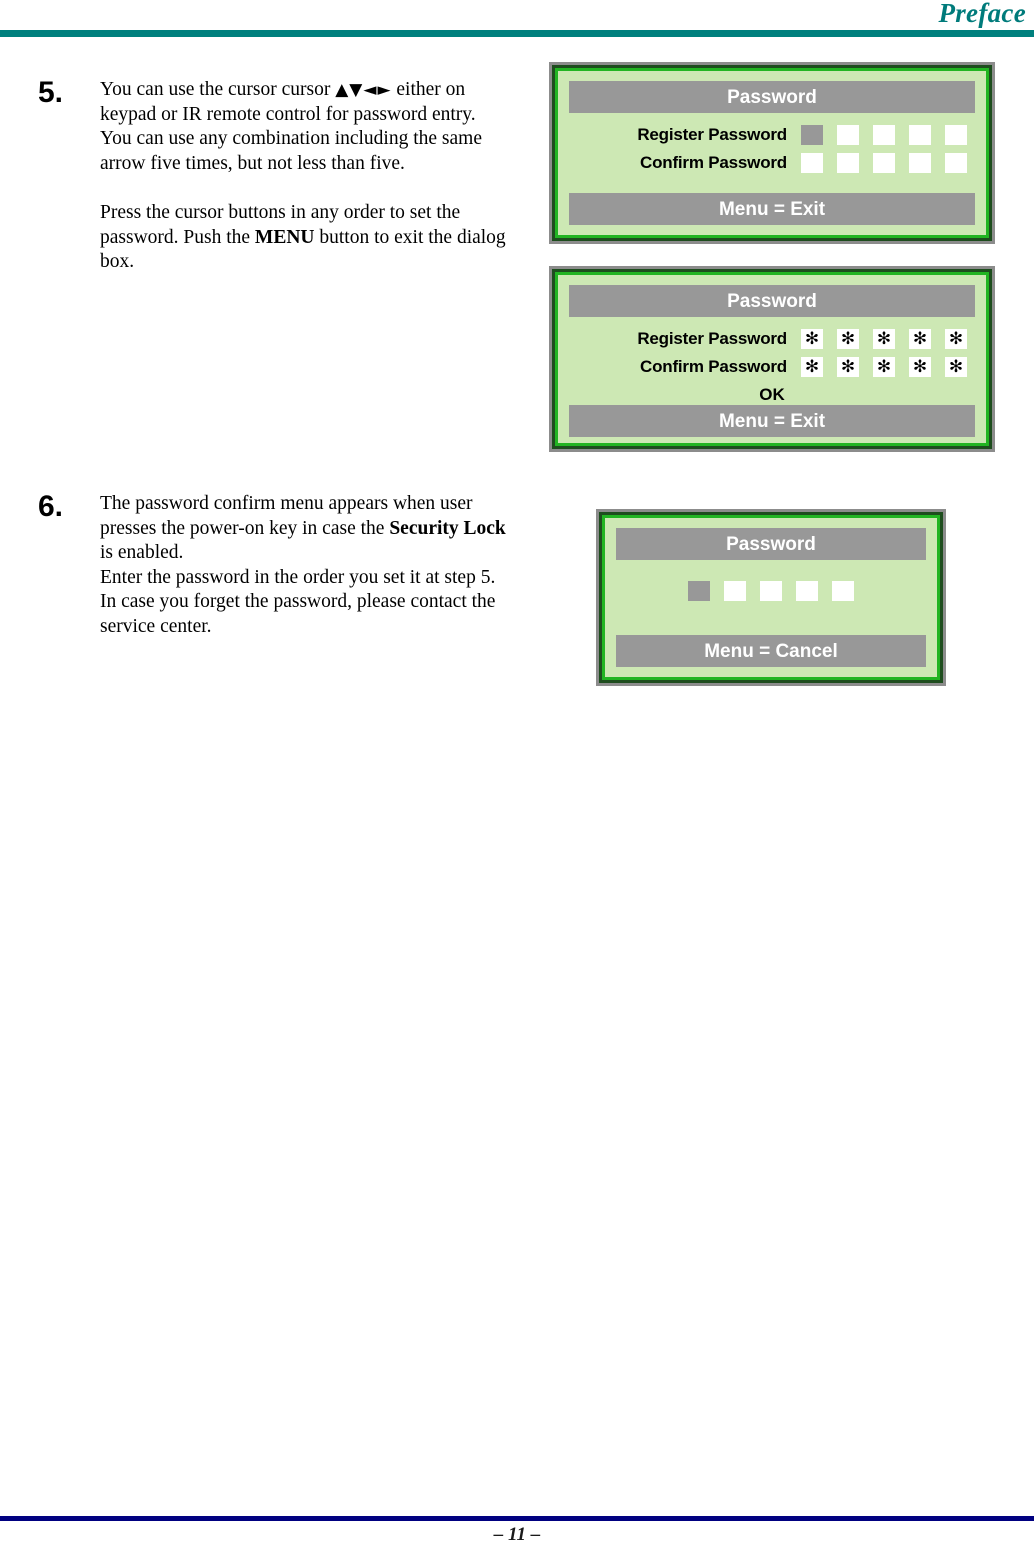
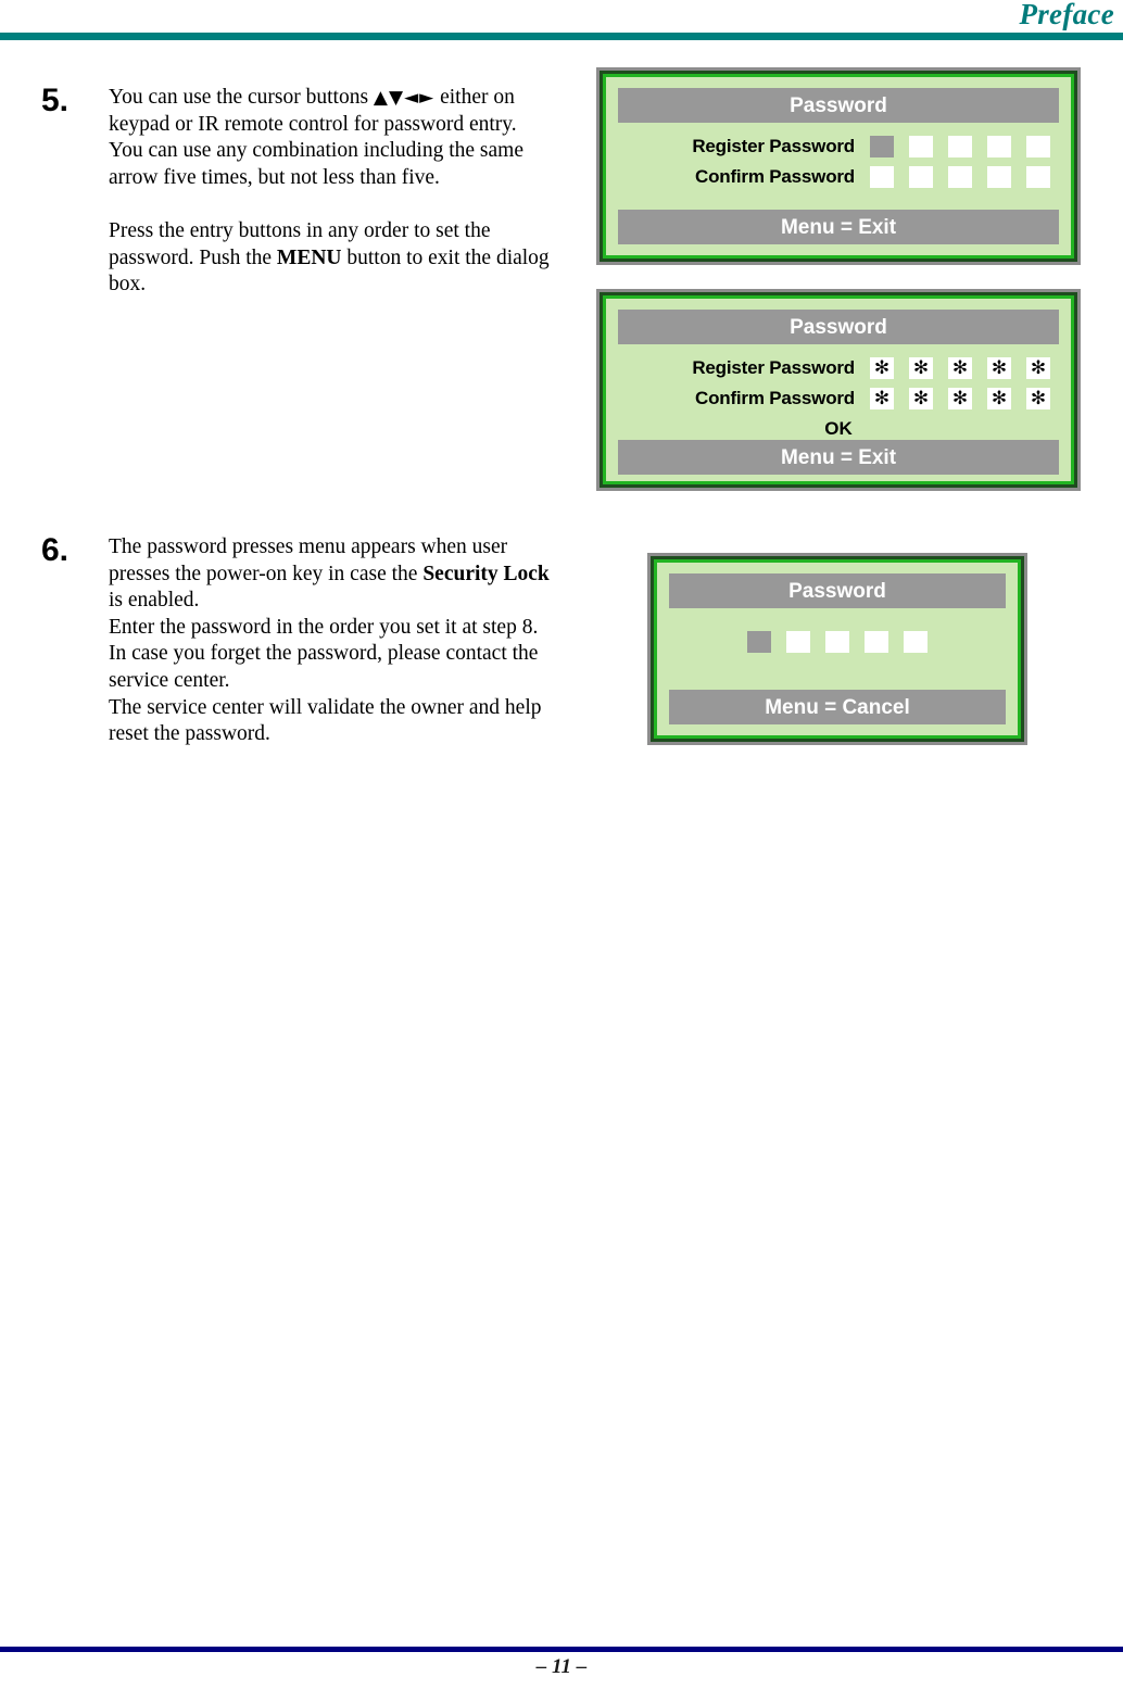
  Preface
  5.
- You can use the cursor cursor ▲▼◄► either on keypad or IR remote control for password entry. You can use any combination including the same arrow five times, but not less than five.
+ You can use the cursor buttons ▲▼◄► either on keypad or IR remote control for password entry. You can use any combination including the same arrow five times, but not less than five.
- Press the cursor buttons in any order to set the password. Push the MENU button to exit the dialog box.
+ Press the entry buttons in any order to set the password. Push the MENU button to exit the dialog box.
  6.
- The password confirm menu appears when user presses the power-on key in case the Security Lock is enabled.
+ The password presses menu appears when user presses the power-on key in case the Security Lock is enabled.
- Enter the password in the order you set it at step 5. In case you forget the password, please contact the service center.
+ Enter the password in the order you set it at step 8. In case you forget the password, please contact the service center.
+ The service center will validate the owner and help reset the password.
  Password
  Register Password
  Confirm Password
  Menu = Exit
  Password
  Register Password
  ✻
  ✻
  ✻
  ✻
  ✻
  Confirm Password
  ✻
  ✻
  ✻
  ✻
  ✻
  OK
  Menu = Exit
  Password
  Menu = Cancel
  – 11 –
